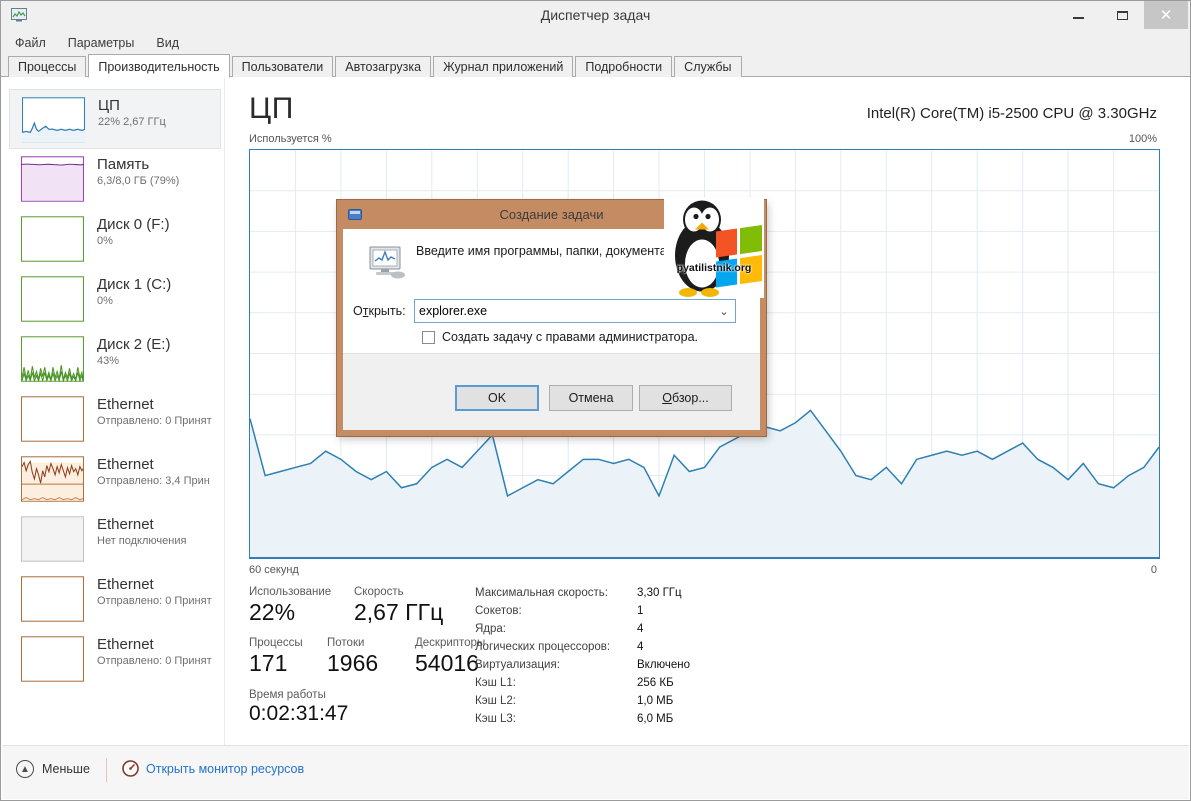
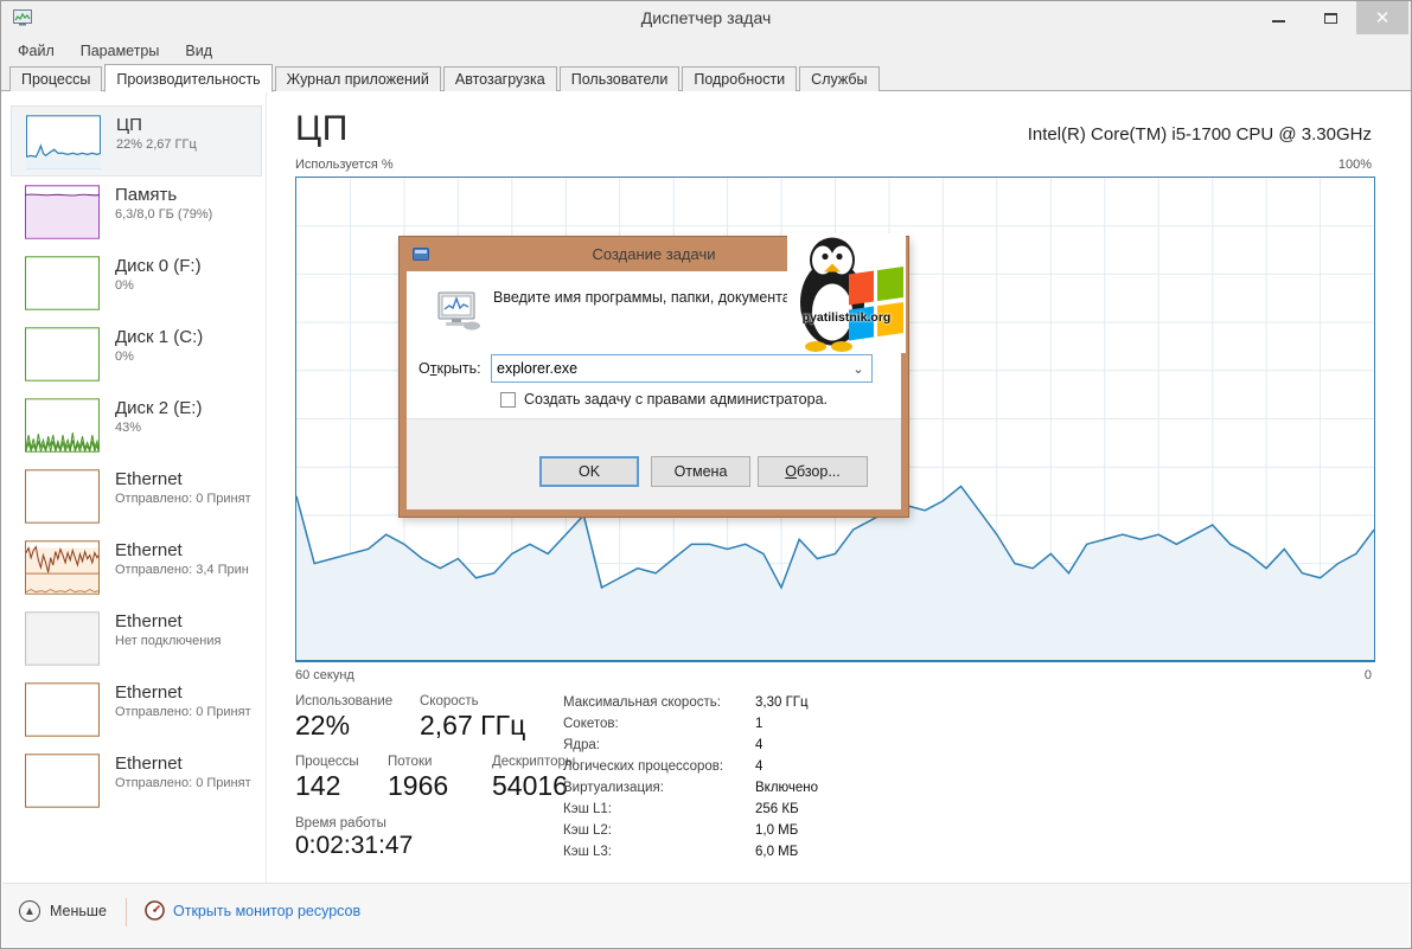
  Диспетчер задач
  ✕
  Файл
  Параметры
  Вид
  Процессы
  Производительность
- Пользователи
+ Журнал приложений
  Автозагрузка
- Журнал приложений
+ Пользователи
  Подробности
  Службы
  ЦП
  22% 2,67 ГГц
  Память
  6,3/8,0 ГБ (79%)
  Диск 0 (F:)
  0%
  Диск 1 (C:)
  0%
  Диск 2 (E:)
  43%
  Ethernet
  Отправлено: 0 Принят
  Ethernet
  Отправлено: 3,4 Прин
  Ethernet
  Нет подключения
  Ethernet
  Отправлено: 0 Принят
  Ethernet
  Отправлено: 0 Принят
  ЦП
- Intel(R) Core(TM) i5-2500 CPU @ 3.30GHz
+ Intel(R) Core(TM) i5-1700 CPU @ 3.30GHz
  Используется %
  100%
  60 секунд
  0
  Использование
  22%
  Скорость
  2,67 ГГц
  Процессы
- 171
+ 142
  Потоки
  1966
  Дескрипторы
  54016
  Время работы
  0:02:31:47
  Максимальная скорость:
  3,30 ГГц
  Сокетов:
  1
  Ядра:
  4
  Логических процессоров:
  4
  Виртуализация:
  Включено
  Кэш L1:
  256 КБ
  Кэш L2:
  1,0 МБ
  Кэш L3:
  6,0 МБ
  ▲
  Меньше
  Открыть монитор ресурсов
  Создание задачи
  Введите имя программы, папки, документ
  Открыть:
  explorer.exe
  ⌄
  Создать задачу с правами администратора.
  OK
  Отмена
  О
  бзор...
  pyatilistnik.org
